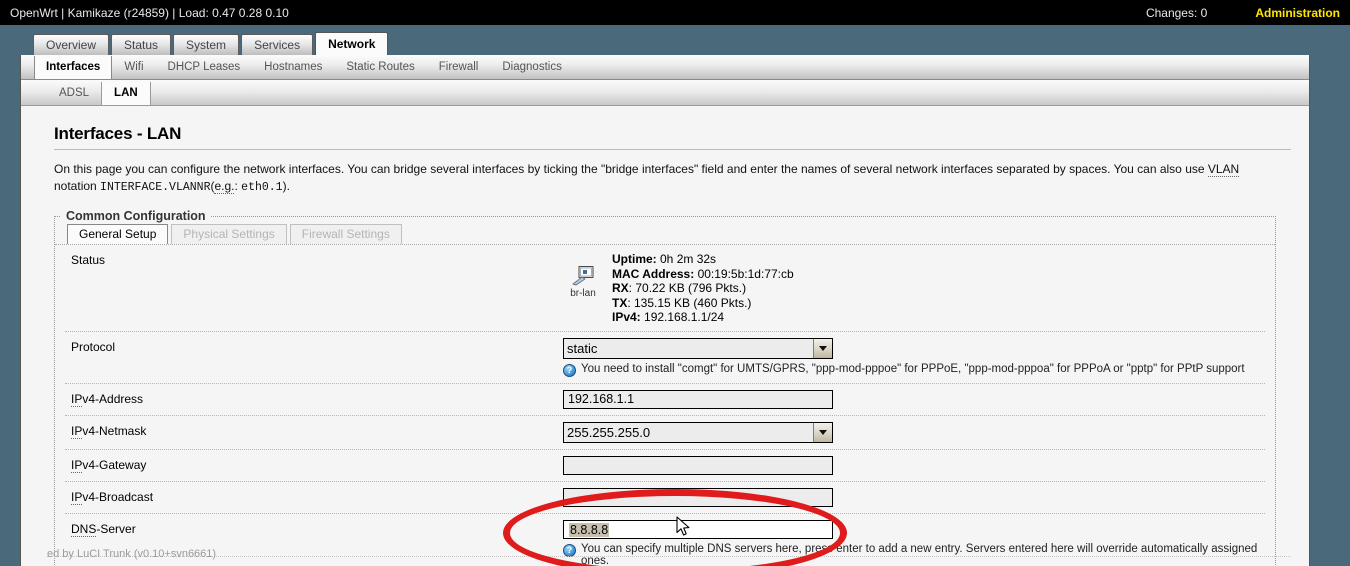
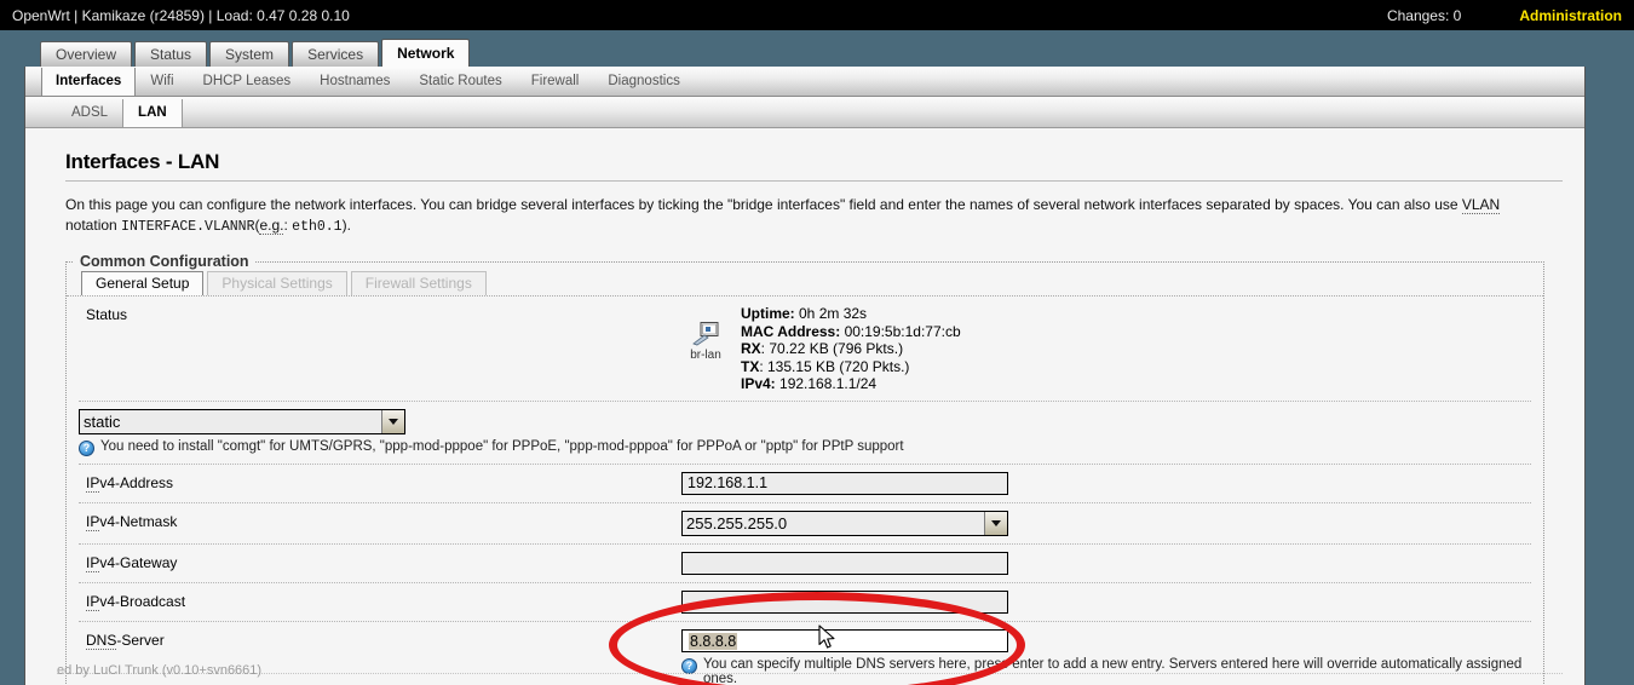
  OpenWrt | Kamikaze (r24859) | Load: 0.47 0.28 0.10
  Changes: 0
  Administration
  Overview
  Status
  System
  Services
  Network
  Interfaces
  Wifi
  DHCP Leases
  Hostnames
  Static Routes
  Firewall
  Diagnostics
  ADSL
  LAN
  Interfaces - LAN
  On this page you can configure the network interfaces. You can bridge several interfaces by ticking the "bridge interfaces" field and enter the names of several network interfaces separated by spaces. You can also use VLAN notation INTERFACE.VLANNR(e.g.: eth0.1).
  Common Configuration
  General Setup
  Physical Settings
  Firewall Settings
  Status
  br-lan
  Uptime: 0h 2m 32s
  MAC Address: 00:19:5b:1d:77:cb
  RX: 70.22 KB (796 Pkts.)
- TX: 135.15 KB (460 Pkts.)
+ TX: 135.15 KB (720 Pkts.)
  IPv4: 192.168.1.1/24
- Protocol
  static
  ?
  You need to install "comgt" for UMTS/GPRS, "ppp-mod-pppoe" for PPPoE, "ppp-mod-pppoa" for PPPoA or "pptp" for PPtP support
  IPv4-Address
  192.168.1.1
  IPv4-Netmask
  255.255.255.0
  IPv4-Gateway
  IPv4-Broadcast
  DNS-Server
  8.8.8.8
  ?
  You can specify multiple DNS servers here, press enter to add a new entry. Servers entered here will override automatically assigned ones.
  ed by LuCI Trunk (v0.10+svn6661)
